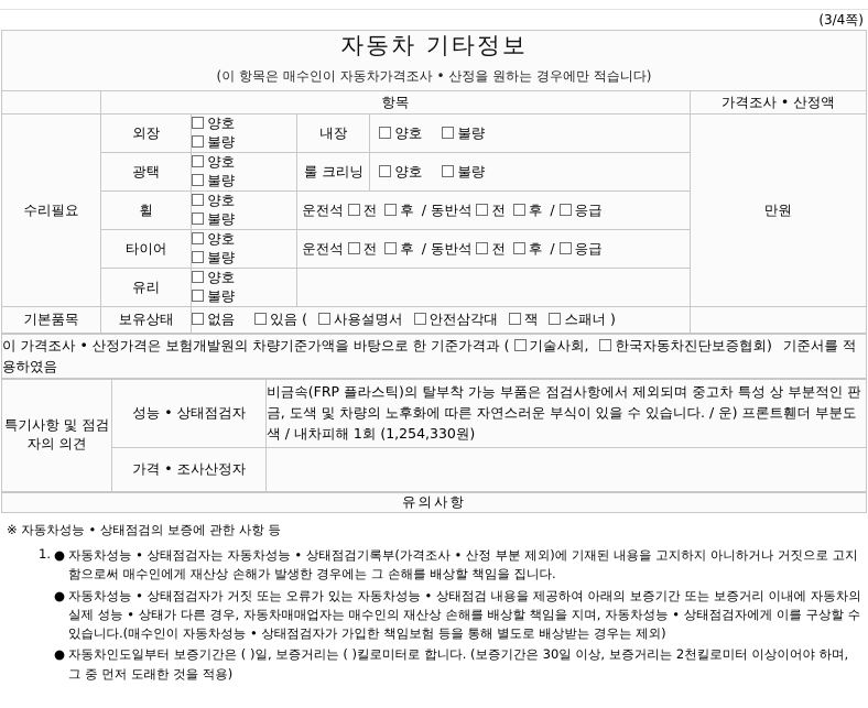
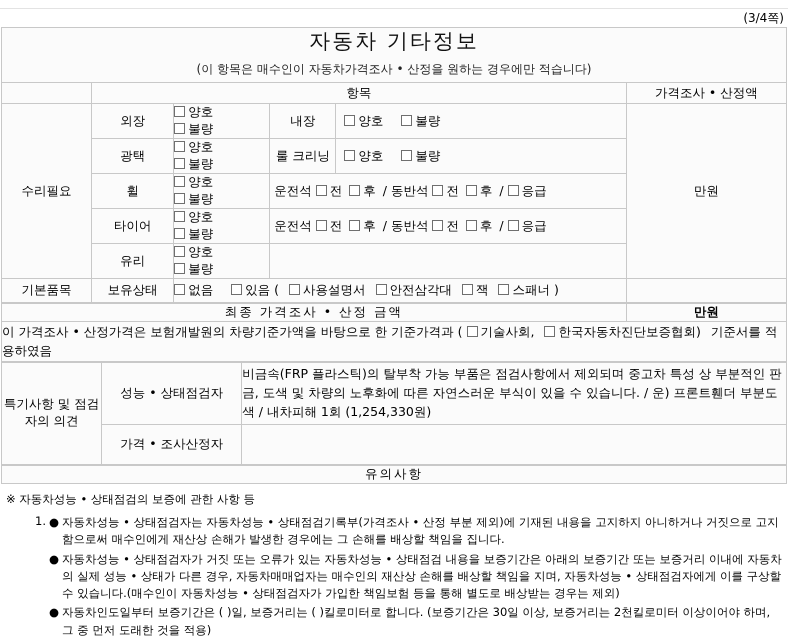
  (3/4쪽)
  자동차 기타정보 (이 항목은 매수인이 자동차가격조사 • 산정을 원하는 경우에만 적습니다)
  	항목	가격조사 • 산정액
  수리필요	외장	양호 불량	내장	양호 불량	만원
  광택	양호 불량	룰 크리닝	양호 불량
  휠	양호 불량	운전석 전 후 / 동반석 전 후 / 응급
  타이어	양호 불량	운전석 전 후 / 동반석 전 후 / 응급
  유리	양호 불량
  기본품목	보유상태	없음 있음 ( 사용설명서 안전삼각대 잭 스패너 )
+ 최종 가격조사 • 산정 금액	만원
  이 가격조사 • 산정가격은 보험개발원의 차량기준가액을 바탕으로 한 기준가격과 ( 기술사회, 한국자동차진단보증협회) 기준서를 적용하였음
  특기사항 및 점검자의 의견	성능 • 상태점검자	비금속(FRP 플라스틱)의 탈부착 가능 부품은 점검사항에서 제외되며 중고차 특성 상 부분적인 판금, 도색 및 차량의 노후화에 따른 자연스러운 부식이 있을 수 있습니다. / 운) 프론트휀더 부분도색 / 내차피해 1회 (1,254,330원)
  가격 • 조사산정자
  유의사항
  ※ 자동차성능 • 상태점검의 보증에 관한 사항 등
  1.
  ●
  자동차성능 • 상태점검자는 자동차성능 • 상태점검기록부(가격조사 • 산정 부분 제외)에 기재된 내용을 고지하지 아니하거나 거짓으로 고지함으로써 매수인에게 재산상 손해가 발생한 경우에는 그 손해를 배상할 책임을 집니다.
  ●
- 자동차성능 • 상태점검자가 거짓 또는 오류가 있는 자동차성능 • 상태점검 내용을 제공하여 아래의 보증기간 또는 보증거리 이내에 자동차의 실제 성능 • 상태가 다른 경우, 자동차매매업자는 매수인의 재산상 손해를 배상할 책임을 지며, 자동차성능 • 상태점검자에게 이를 구상할 수 있습니다.(매수인이 자동차성능 • 상태점검자가 가입한 책임보험 등을 통해 별도로 배상받는 경우는 제외)
+ 자동차성능 • 상태점검자가 거짓 또는 오류가 있는 자동차성능 • 상태점검 내용을 보증기간은 아래의 보증기간 또는 보증거리 이내에 자동차의 실제 성능 • 상태가 다른 경우, 자동차매매업자는 매수인의 재산상 손해를 배상할 책임을 지며, 자동차성능 • 상태점검자에게 이를 구상할 수 있습니다.(매수인이 자동차성능 • 상태점검자가 가입한 책임보험 등을 통해 별도로 배상받는 경우는 제외)
  ●
  자동차인도일부터 보증기간은 ( )일, 보증거리는 ( )킬로미터로 합니다. (보증기간은 30일 이상, 보증거리는 2천킬로미터 이상이어야 하며, 그 중 먼저 도래한 것을 적용)
